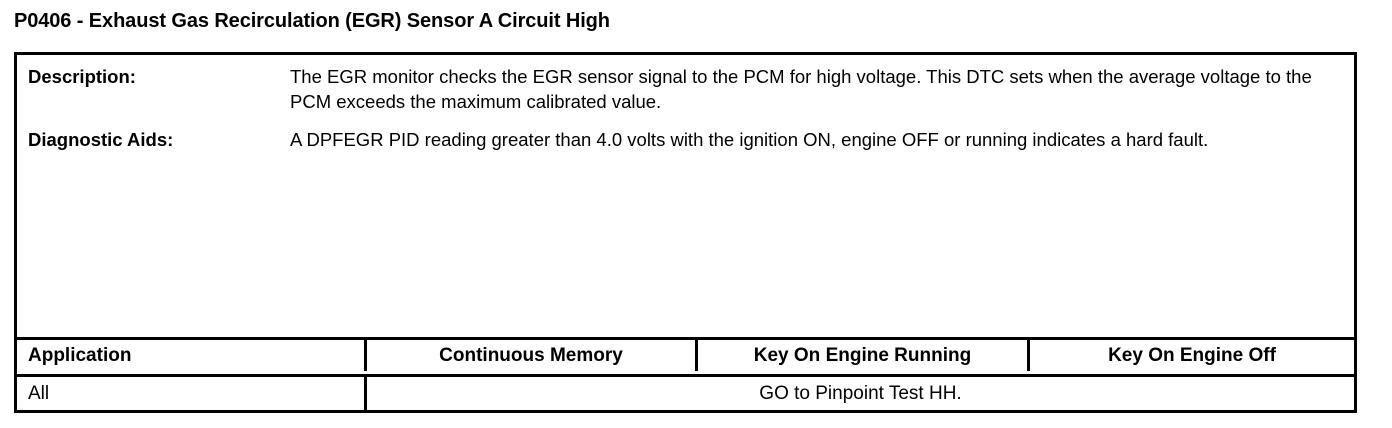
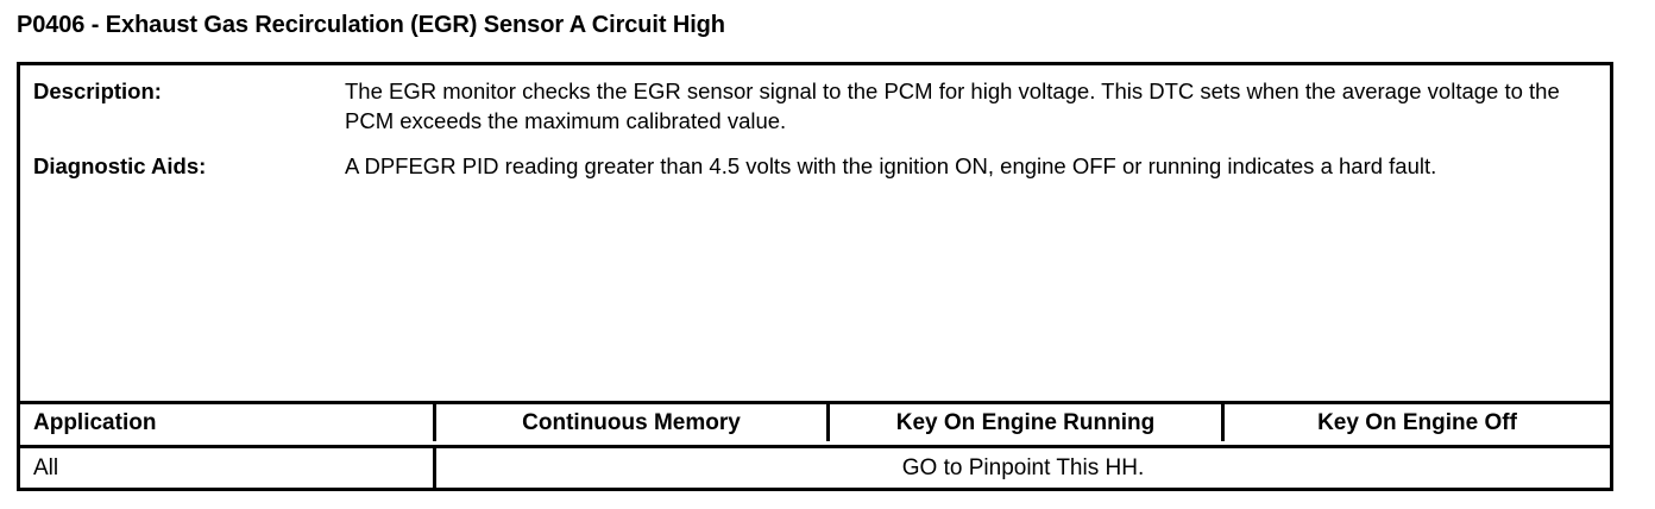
  P0406 - Exhaust Gas Recirculation (EGR) Sensor A Circuit High
  Description:
  The EGR monitor checks the EGR sensor signal to the PCM for high voltage. This DTC sets when the average voltage to the PCM exceeds the maximum calibrated value.
  Diagnostic Aids:
- A DPFEGR PID reading greater than 4.0 volts with the ignition ON, engine OFF or running indicates a hard fault.
+ A DPFEGR PID reading greater than 4.5 volts with the ignition ON, engine OFF or running indicates a hard fault.
  Application
  Continuous Memory
  Key On Engine Running
  Key On Engine Off
  All
- GO to Pinpoint Test HH.
+ GO to Pinpoint This HH.
